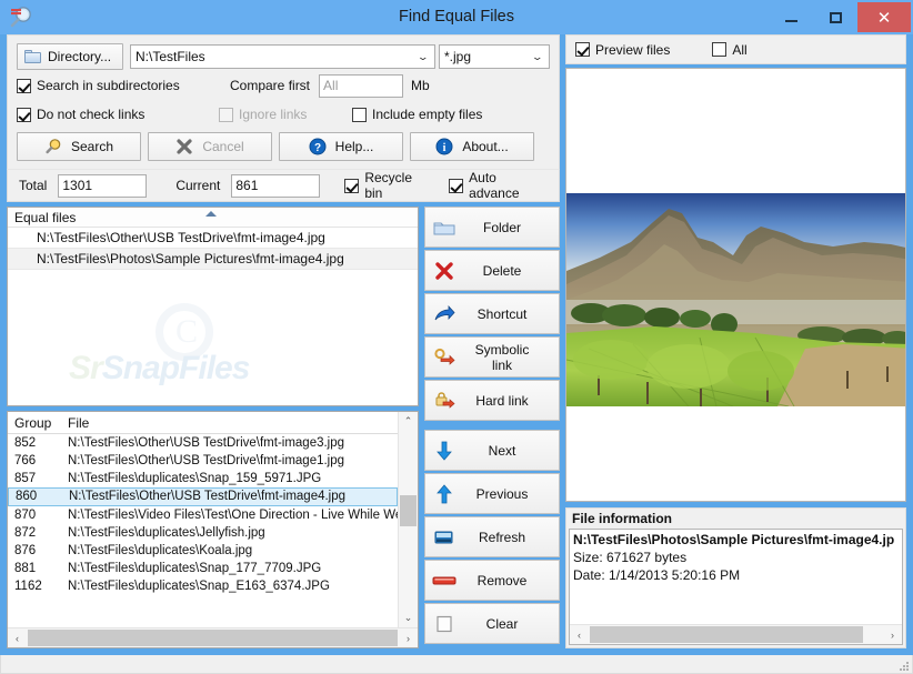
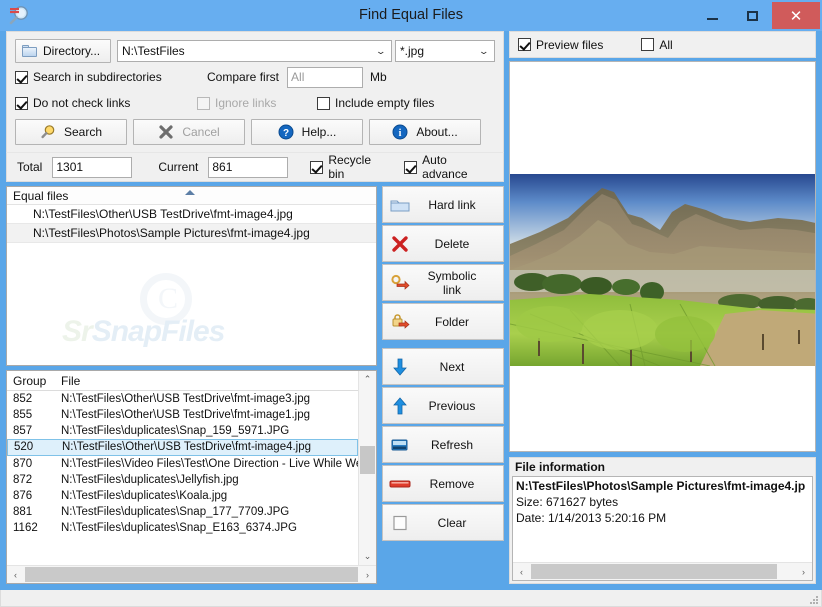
  Find Equal Files
  ✕
  Directory...
  N:\TestFiles
  ⌄
  *.jpg
  ⌄
  Search in subdirectories
  Compare first
  All
  Mb
  Do not check links
  Ignore links
  Include empty files
  Search
  Cancel
  ?
  Help...
  i
  About...
  Total
  1301
  Current
  861
  Recycle bin
  Auto advance
  Equal files
  N:\TestFiles\Other\USB TestDrive\fmt-image4.jpg
  N:\TestFiles\Photos\Sample Pictures\fmt-image4.jpg
  SnapFiles
  Group
  File
  852
  N:\TestFiles\Other\USB TestDrive\fmt-image3.jpg
- 766
+ 855
  N:\TestFiles\Other\USB TestDrive\fmt-image1.jpg
  857
  N:\TestFiles\duplicates\Snap_159_5971.JPG
- 860
+ 520
  N:\TestFiles\Other\USB TestDrive\fmt-image4.jpg
  870
  N:\TestFiles\Video Files\Test\One Direction - Live While W
  872
  N:\TestFiles\duplicates\Jellyfish.jpg
  876
  N:\TestFiles\duplicates\Koala.jpg
  881
  N:\TestFiles\duplicates\Snap_177_7709.JPG
  1162
  N:\TestFiles\duplicates\Snap_E163_6374.JPG
  ⌃
  ⌄
  ‹
  ›
- Folder
+ Hard link
  Delete
- Shortcut
  Symbolic link
- Hard link
+ Folder
  Next
  Previous
  Refresh
  Remove
  Clear
  Preview files
  All
  File information
  N:\TestFiles\Photos\Sample Pictures\fmt-image4.jp
  Size: 671627 bytes
  Date: 1/14/2013 5:20:16 PM
  ‹
  ›
